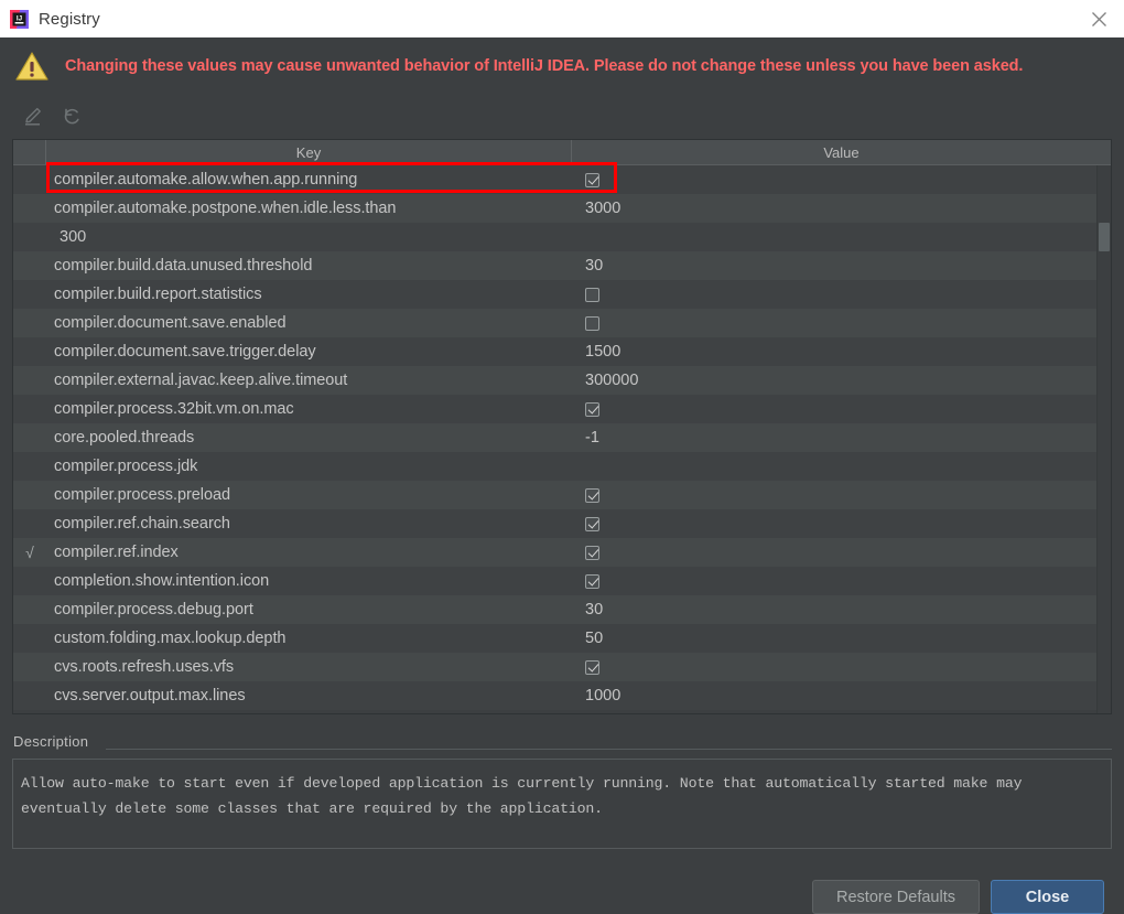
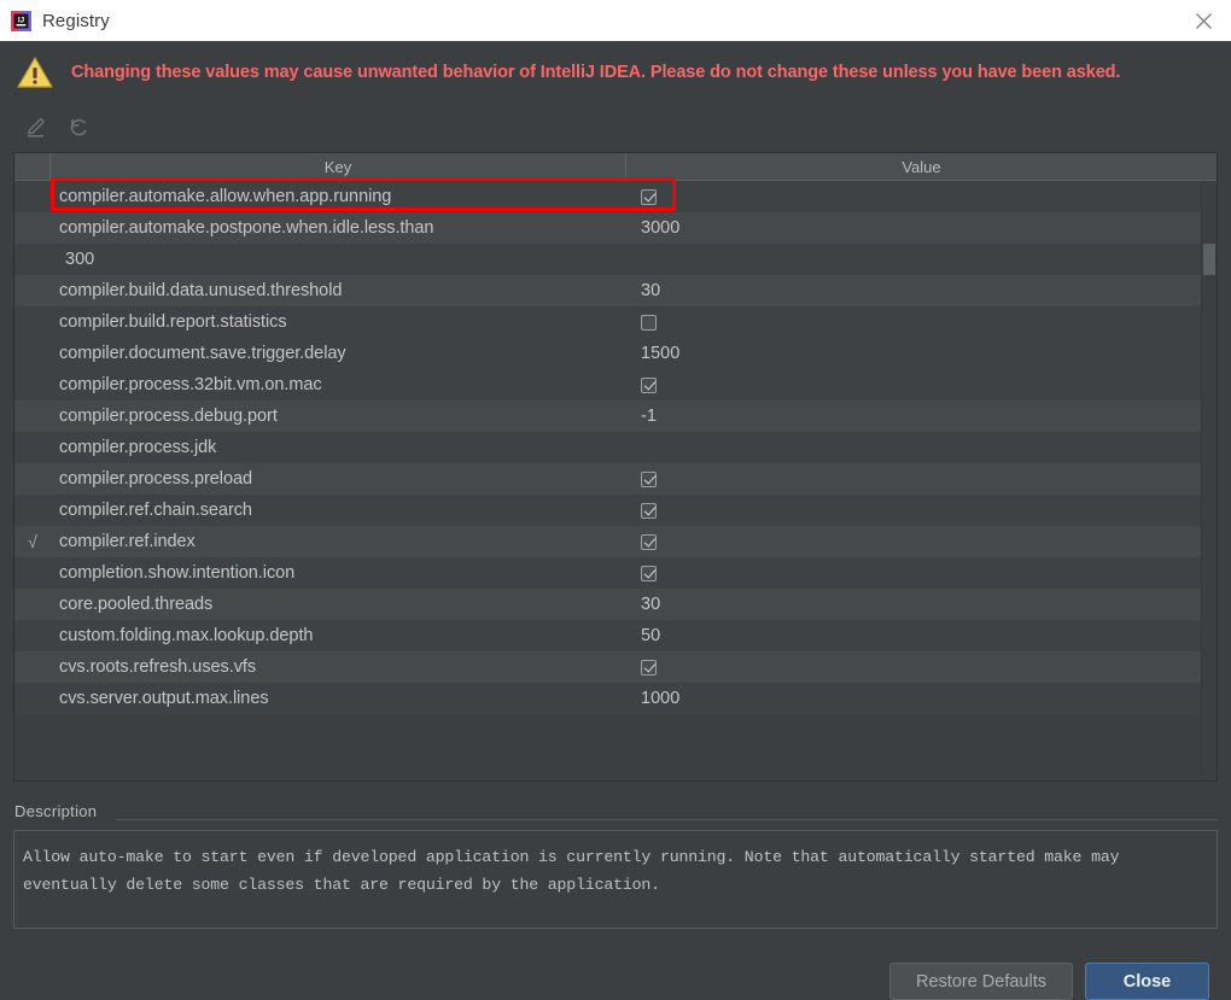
  Registry
  Changing these values may cause unwanted behavior of IntelliJ IDEA. Please do not change these unless you have been asked.
  Key
  Value
  compiler.automake.allow.when.app.running
  compiler.automake.postpone.when.idle.less.than
  3000
  300
  compiler.build.data.unused.threshold
  30
  compiler.build.report.statistics
- compiler.document.save.enabled
  compiler.document.save.trigger.delay
  1500
- compiler.external.javac.keep.alive.timeout
- 300000
  compiler.process.32bit.vm.on.mac
- core.pooled.threads
+ compiler.process.debug.port
  -1
  compiler.process.jdk
  compiler.process.preload
  compiler.ref.chain.search
  √
  compiler.ref.index
  completion.show.intention.icon
- compiler.process.debug.port
+ core.pooled.threads
  30
  custom.folding.max.lookup.depth
  50
  cvs.roots.refresh.uses.vfs
  cvs.server.output.max.lines
  1000
  Description
  Allow auto-make to start even if developed application is currently running. Note that automatically started make may eventually delete some classes that are required by the application.
  Restore Defaults
  Close
